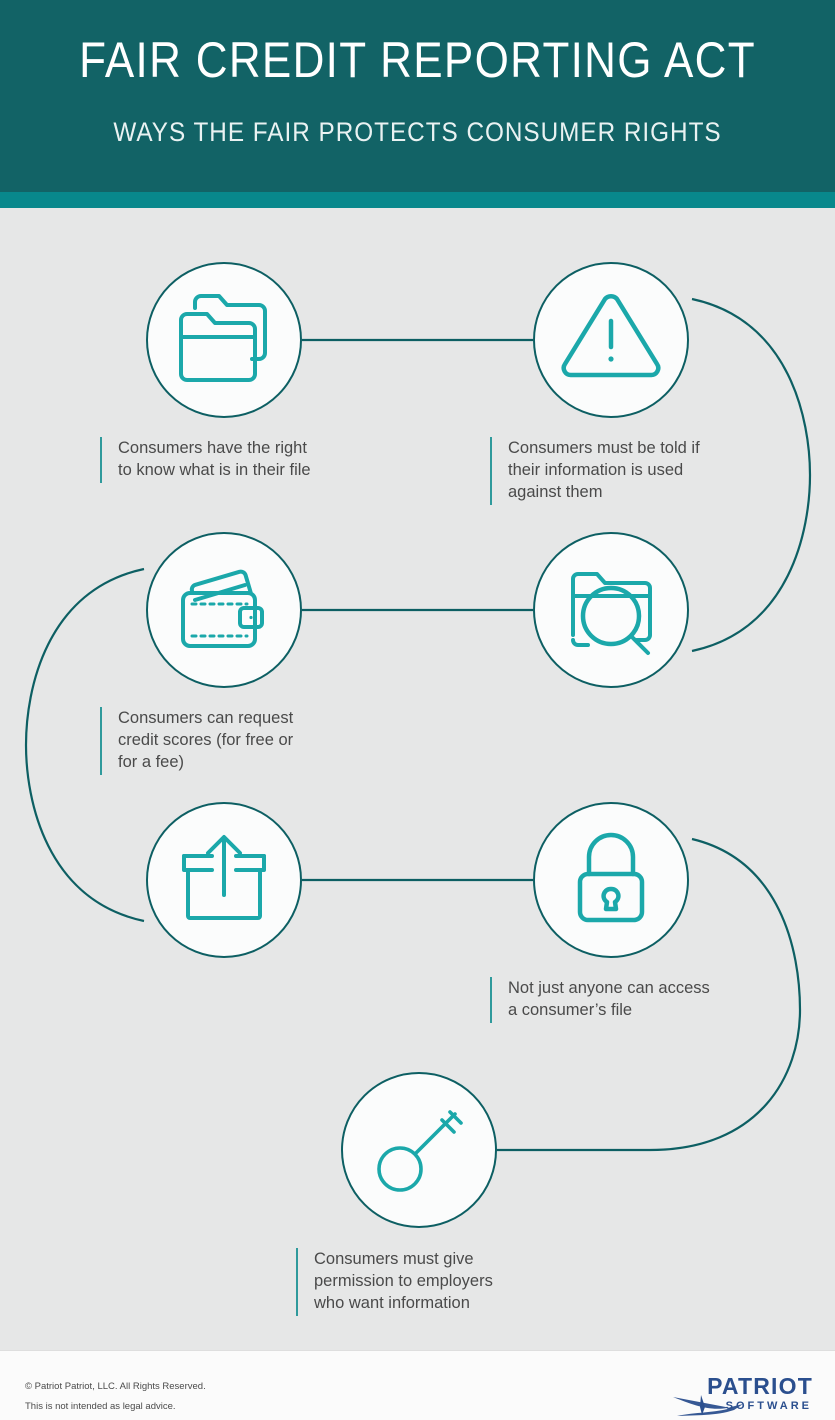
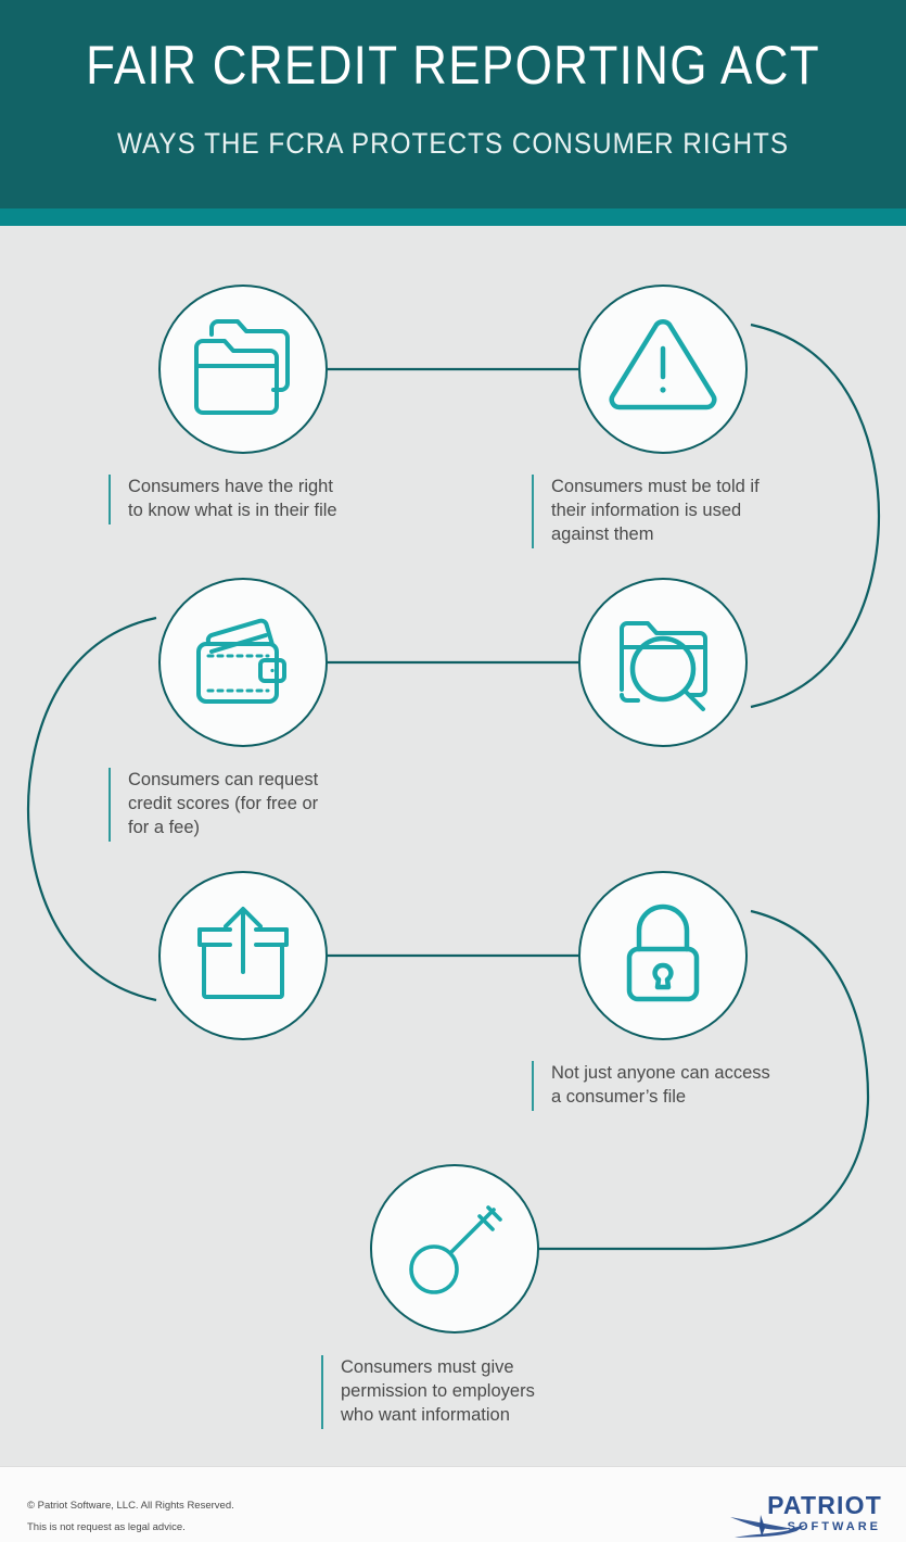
  FAIR CREDIT REPORTING ACT
- WAYS THE FAIR PROTECTS CONSUMER RIGHTS
+ WAYS THE FCRA PROTECTS CONSUMER RIGHTS
  Consumers have the right
  to know what is in their file
  Consumers must be told if
  their information is used
  against them
  Consumers can request
  credit scores (for free or
  for a fee)
  Not just anyone can access
  a consumer’s file
  Consumers must give
  permission to employers
  who want information
- © Patriot Patriot, LLC. All Rights Reserved.
+ © Patriot Software, LLC. All Rights Reserved.
- This is not intended as legal advice.
+ This is not request as legal advice.
  PATRIOT
  SOFTWARE
